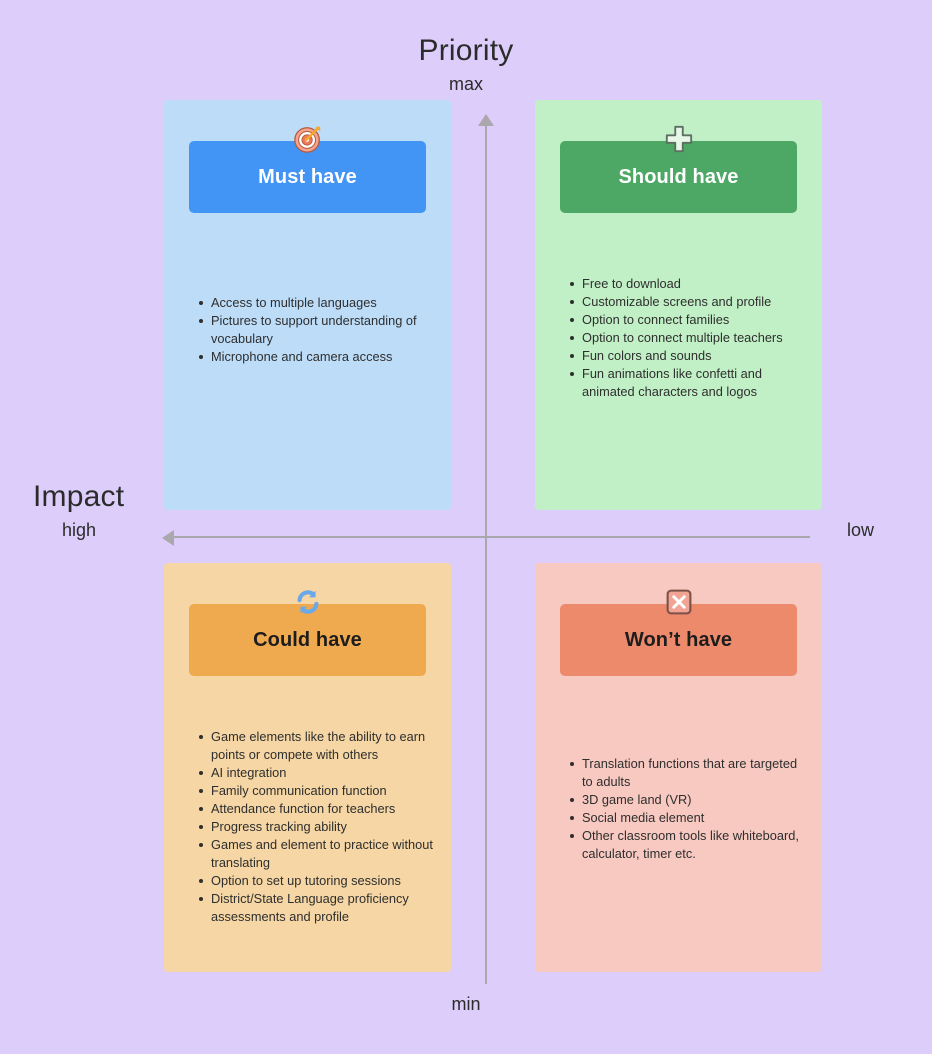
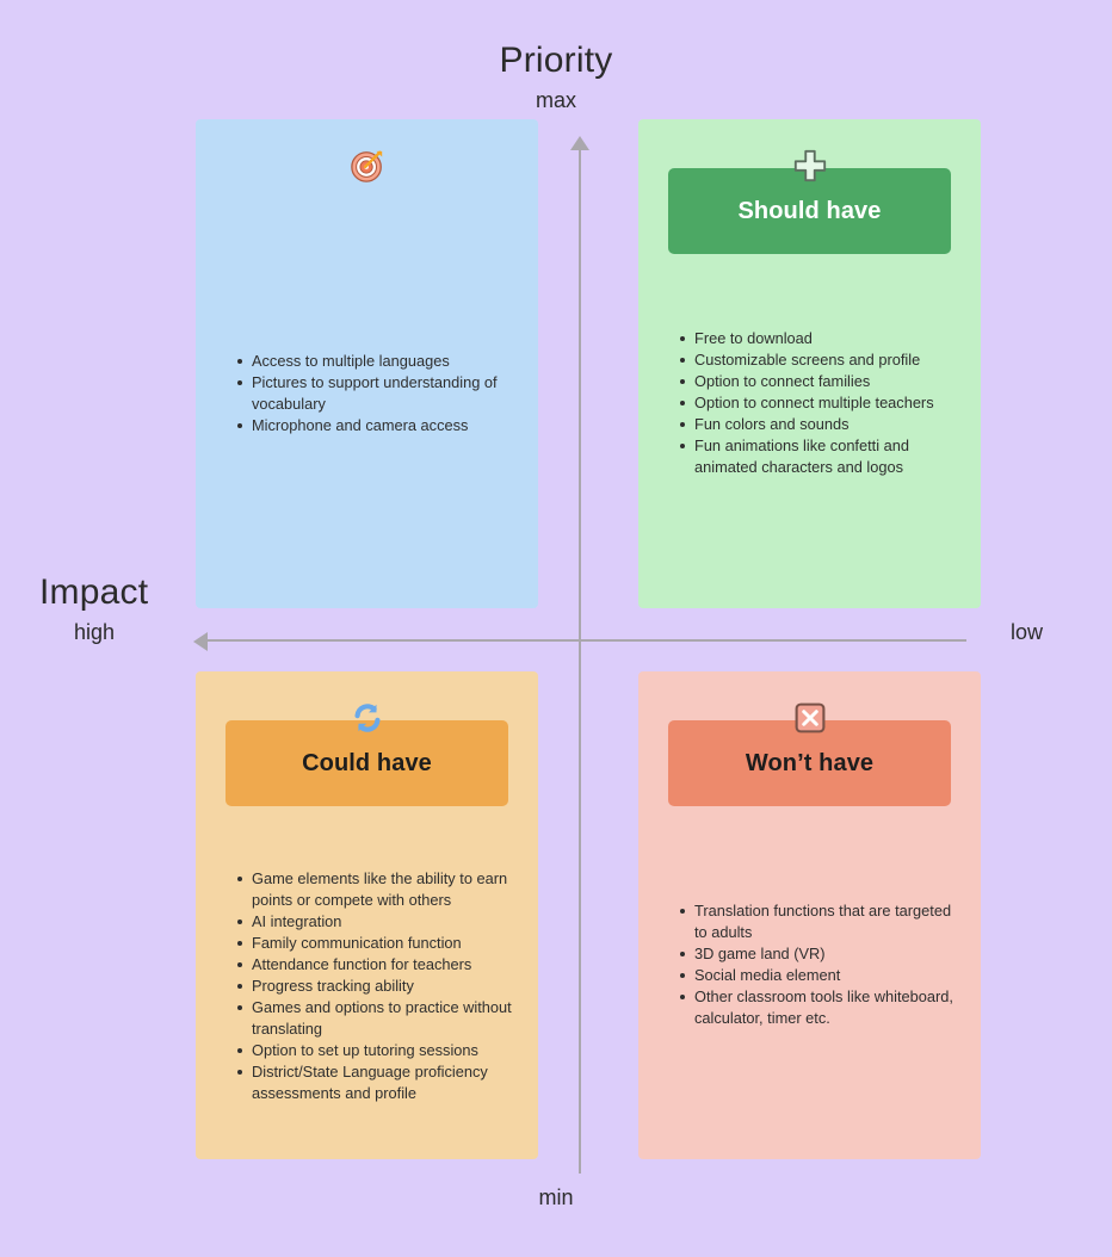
  Priority
  max
  min
  Impact
  high
  low
- Must have
  Access to multiple languages
  Pictures to support understanding of vocabulary
  Microphone and camera access
  Should have
  Free to download
  Customizable screens and profile
  Option to connect families
  Option to connect multiple teachers
  Fun colors and sounds
  Fun animations like confetti and animated characters and logos
  Could have
  Game elements like the ability to earn points or compete with others
  AI integration
  Family communication function
  Attendance function for teachers
  Progress tracking ability
- Games and element to practice without translating
+ Games and options to practice without translating
  Option to set up tutoring sessions
  District/State Language proficiency assessments and profile
  Won’t have
  Translation functions that are targeted to adults
  3D game land (VR)
  Social media element
  Other classroom tools like whiteboard, calculator, timer etc.
